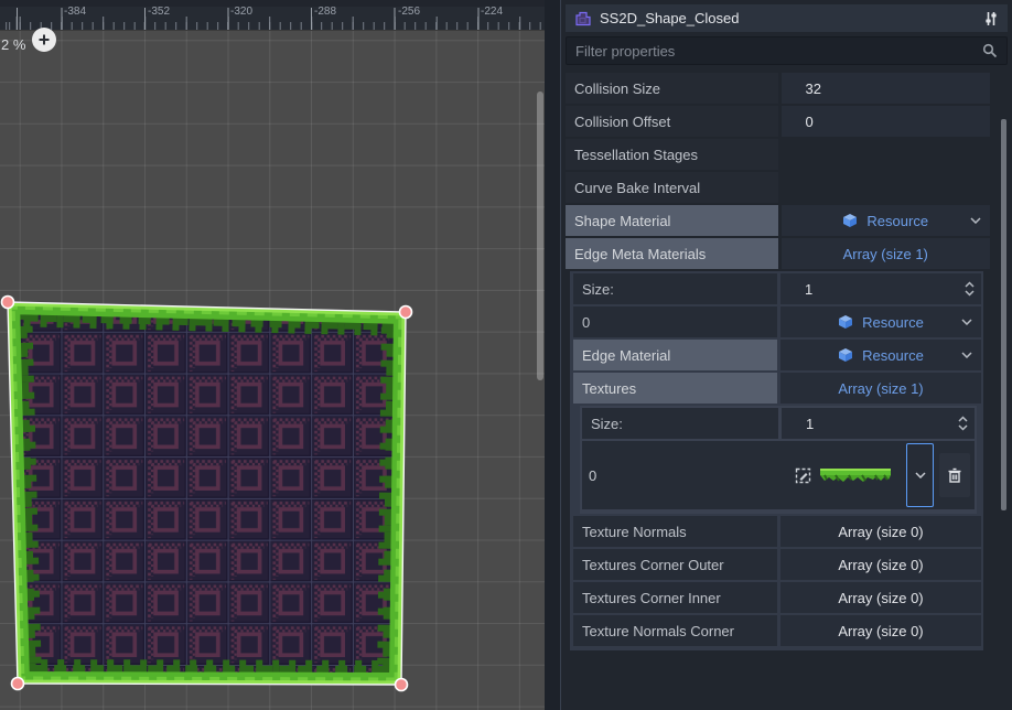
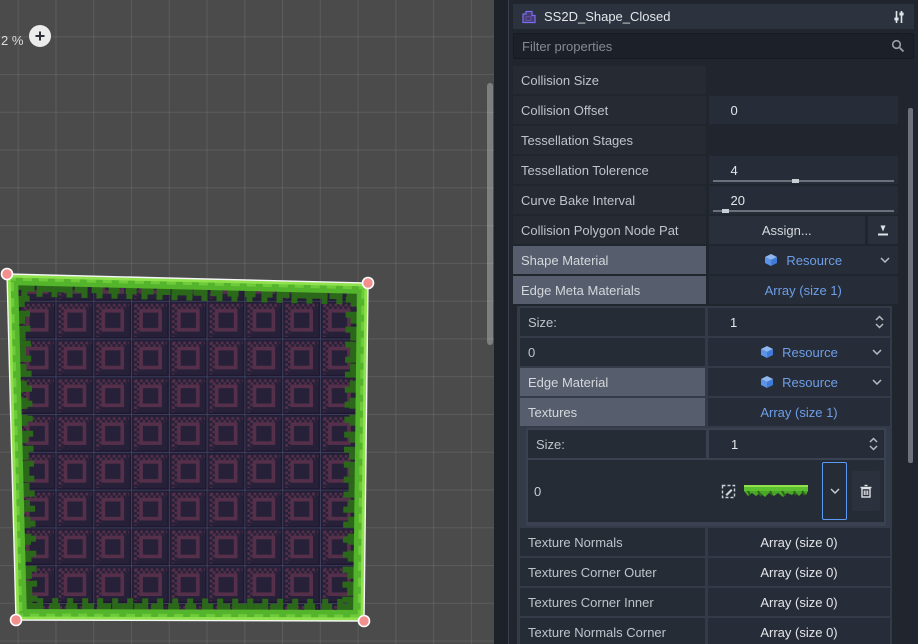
- -384
- -352
- -320
- -288
- -256
- -224
  2 %
  SS2D_Shape_Closed
  Filter properties
  Collision Size
- 32
  Collision Offset
  0
  Tessellation Stages
+ Tessellation Tolerence
+ 4
  Curve Bake Interval
+ 20
+ Collision Polygon Node Pat
+ Assign...
  Shape Material
  Resource
  Edge Meta Materials
  Array (size 1)
  Size:
  1
  0
  Resource
  Edge Material
  Resource
  Textures
  Array (size 1)
  Size:
  1
  0
  Texture Normals
  Array (size 0)
  Textures Corner Outer
  Array (size 0)
  Textures Corner Inner
  Array (size 0)
  Texture Normals Corner
  Array (size 0)
